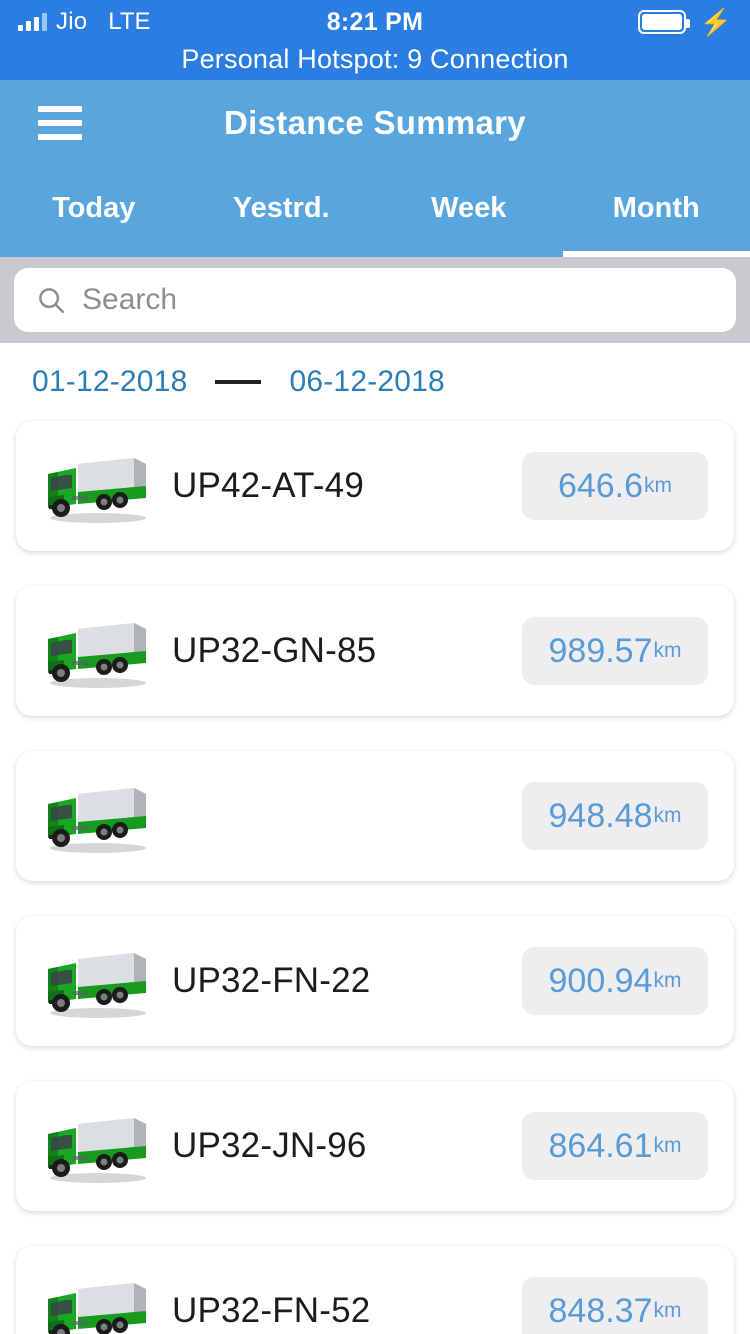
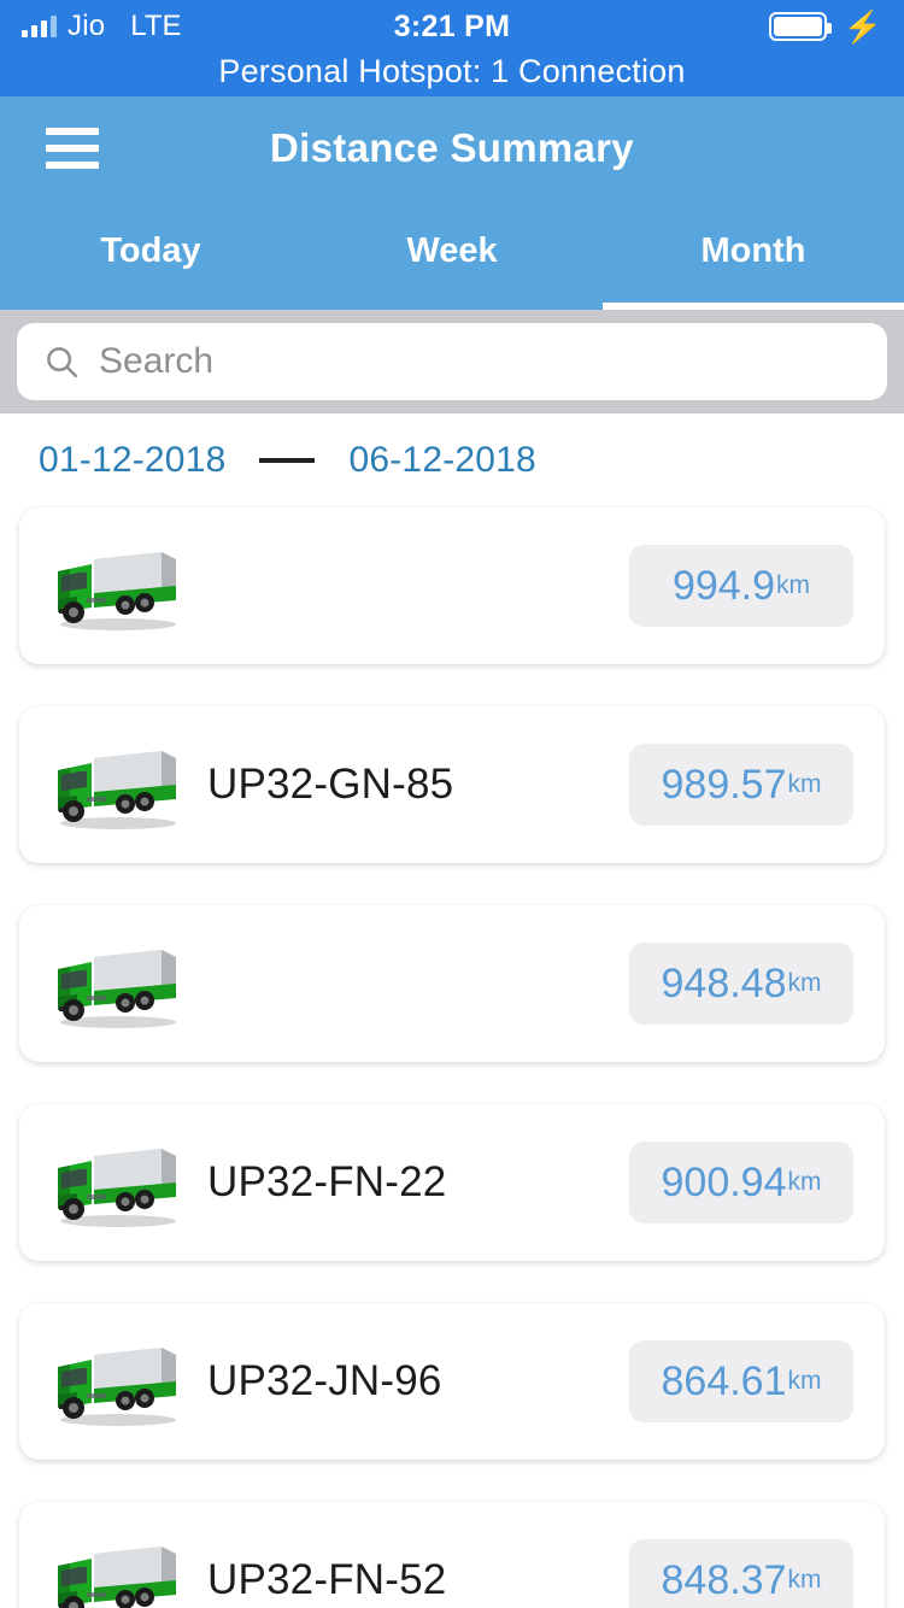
  Jio
  LTE
- 8:21 PM
+ 3:21 PM
  ⚡
- Personal Hotspot: 9 Connection
+ Personal Hotspot: 1 Connection
  Distance Summary
  Today
- Yestrd.
  Week
  Month
  Search
  01-12-2018
  06-12-2018
- UP42-AT-49
- 646.6
+ 994.9
  km
  UP32-GN-85
  989.57
  km
  948.48
  km
  UP32-FN-22
  900.94
  km
  UP32-JN-96
  864.61
  km
  UP32-FN-52
  848.37
  km
